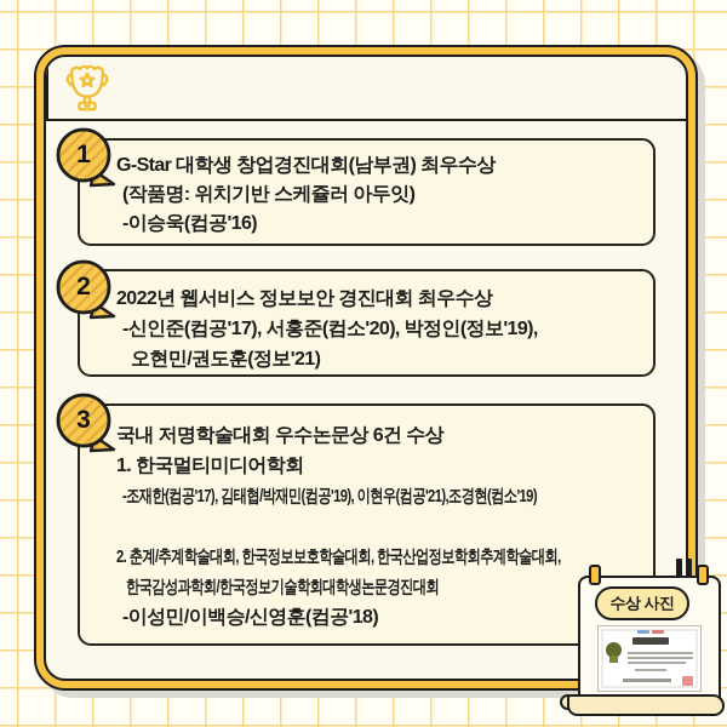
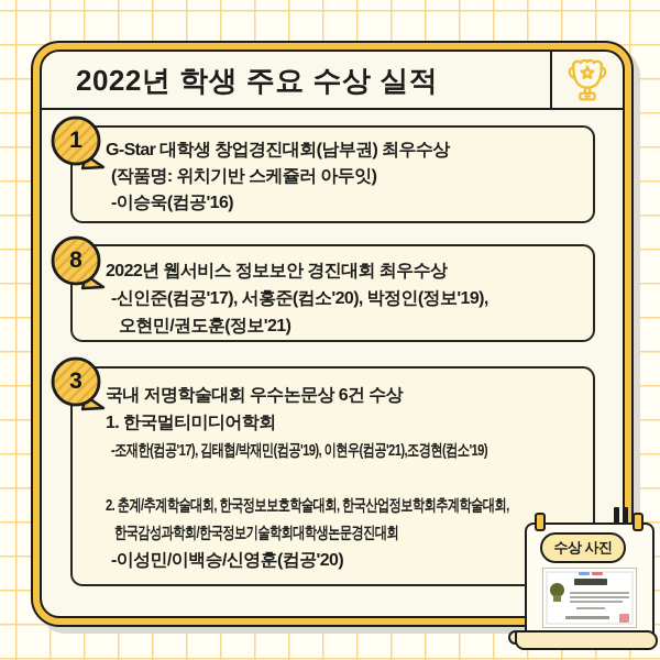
+ 2022년 학생 주요 수상 실적
  G-Star 대학생 창업경진대회(남부권) 최우수상
  (작품명: 위치기반 스케쥴러 아두잇)
  -이승욱(컴공'16)
  2022년 웹서비스 정보보안 경진대회 최우수상
  -신인준(컴공'17), 서홍준(컴소'20), 박정인(정보'19),
  오현민/권도훈(정보'21)
  국내 저명학술대회 우수논문상 6건 수상
  1. 한국멀티미디어학회
  -조재한(컴공'17), 김태협/박재민(컴공'19), 이현우(컴공'21),조경현(컴소'19)
  2. 춘계/추계학술대회, 한국정보보호학술대회, 한국산업정보학회추계학술대회,
  한국감성과학회/한국정보기술학회대학생논문경진대회
- -이성민/이백승/신영훈(컴공'18)
+ -이성민/이백승/신영훈(컴공'20)
  1
- 2
+ 8
  3
  수상 사진
